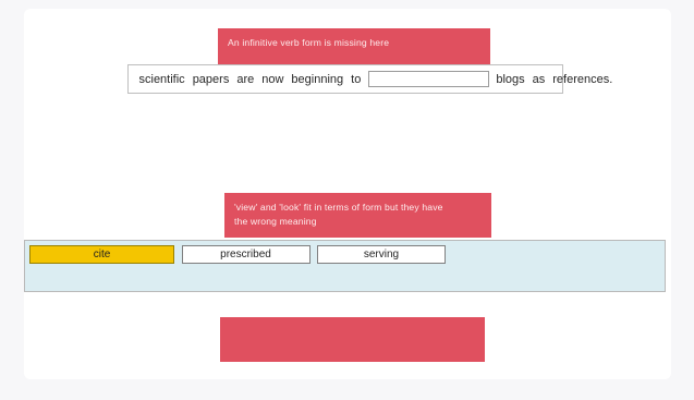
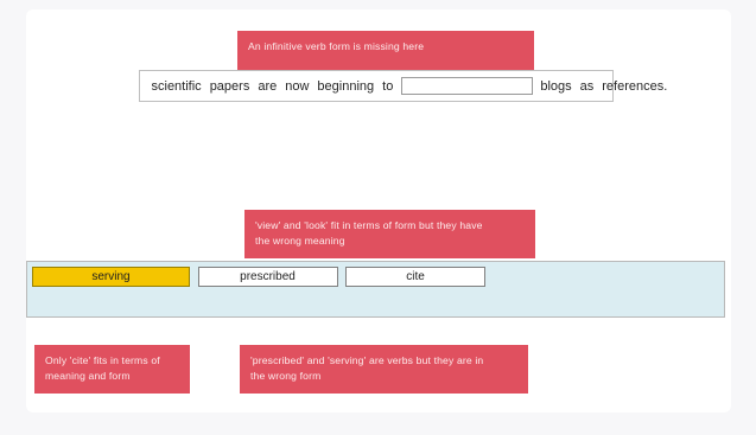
  An infinitive verb form is missing here
  scientific
  papers
  are
  now
  beginning
  to
  blogs
  as
  references.
  'view' and 'look' fit in terms of form but they have
  the wrong meaning
- cite
+ serving
  prescribed
- serving
+ cite
+ Only 'cite' fits in terms of
+ meaning and form
+ 'prescribed' and 'serving' are verbs but they are in
+ the wrong form
